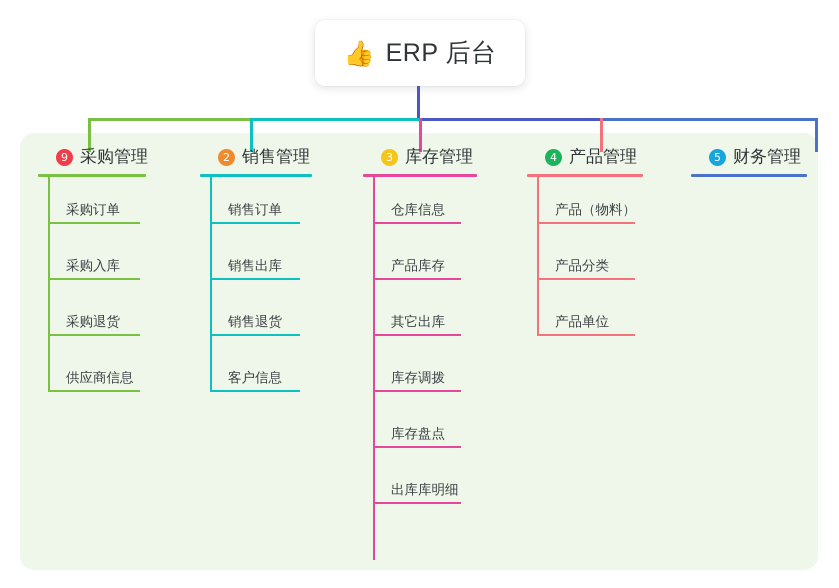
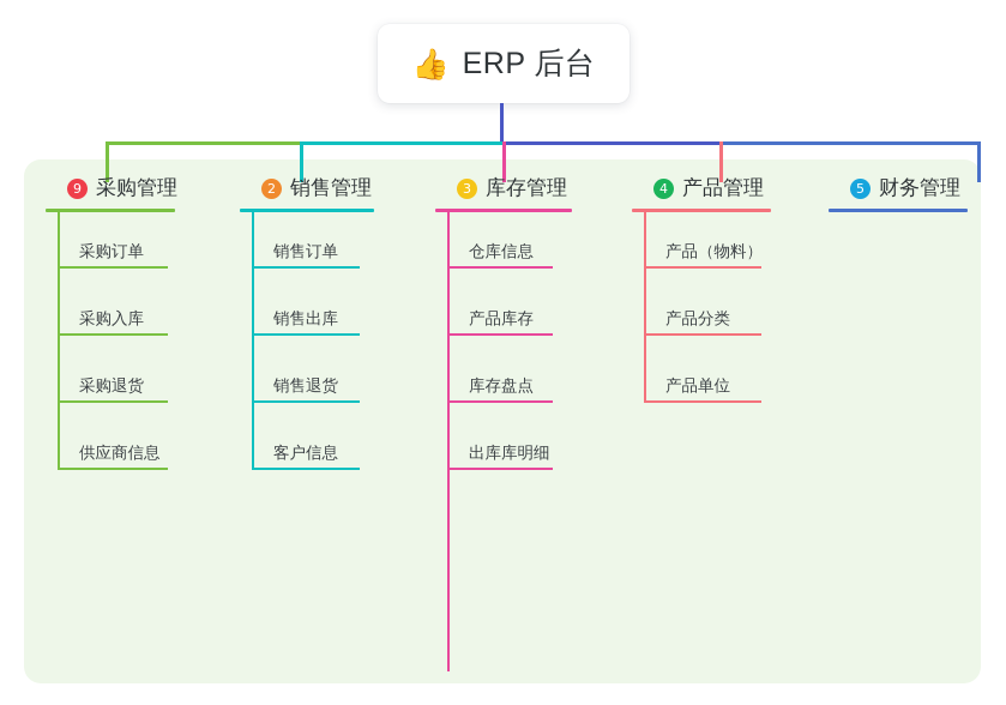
  👍
  ERP 后台
  9
  采购管理
  采购订单
  采购入库
  采购退货
  供应商信息
  2
  销售管理
  销售订单
  销售出库
  销售退货
  客户信息
  3
  库存管理
  仓库信息
  产品库存
- 其它出库
- 库存调拨
  库存盘点
  出库库明细
  4
  产品管理
  产品（物料）
  产品分类
  产品单位
  5
  财务管理
